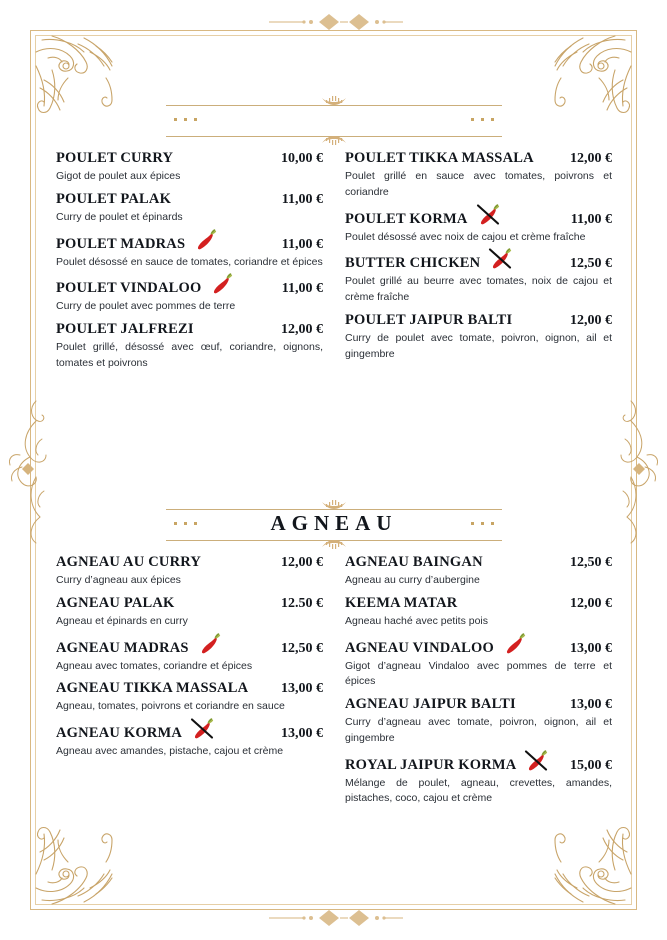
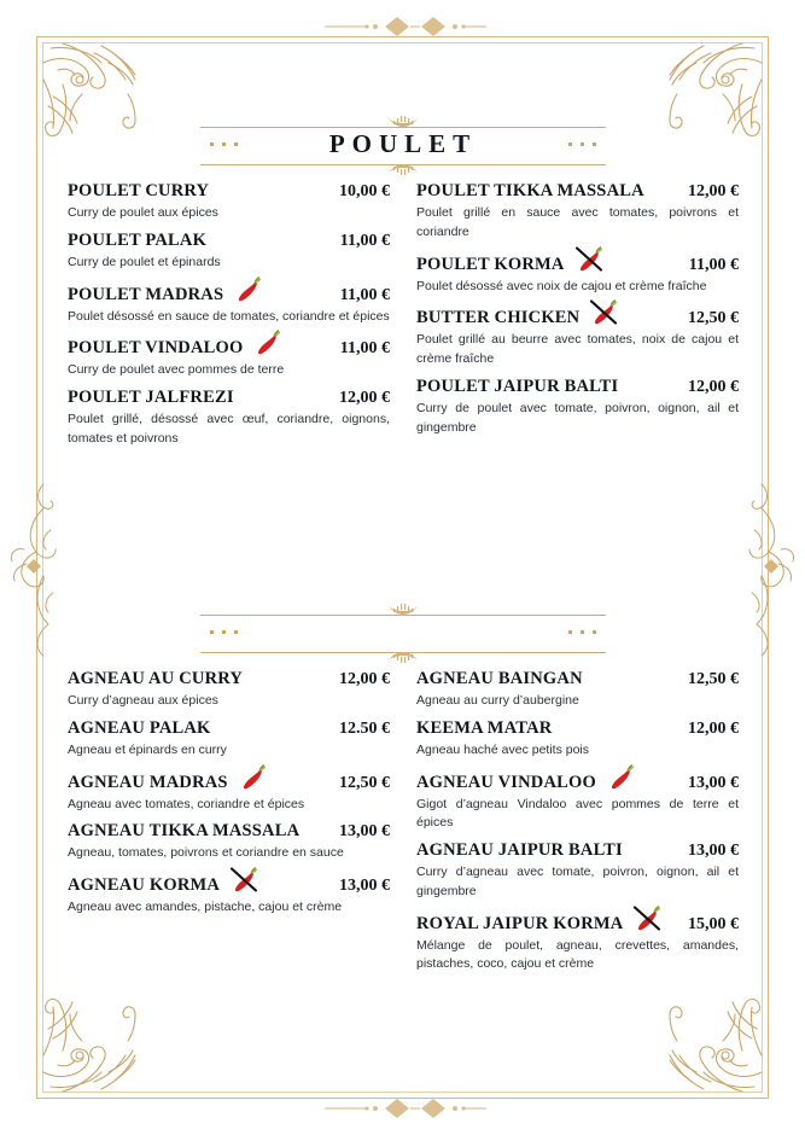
+ POULET
  POULET CURRY
  10,00 €
- Gigot de poulet aux épices
+ Curry de poulet aux épices
  POULET PALAK
  11,00 €
  Curry de poulet et épinards
  POULET MADRAS
  11,00 €
  Poulet désossé en sauce de tomates, coriandre et épices
  POULET VINDALOO
  11,00 €
  Curry de poulet avec pommes de terre
  POULET JALFREZI
  12,00 €
  Poulet grillé, désossé avec œuf, coriandre, oignons, tomates et poivrons
  POULET TIKKA MASSALA
  12,00 €
  Poulet grillé en sauce avec tomates, poivrons et coriandre
  POULET KORMA
  11,00 €
  Poulet désossé avec noix de cajou et crème fraîche
  BUTTER CHICKEN
  12,50 €
  Poulet grillé au beurre avec tomates, noix de cajou et crème fraîche
  POULET JAIPUR BALTI
  12,00 €
  Curry de poulet avec tomate, poivron, oignon, ail et gingembre
- AGNEAU
  AGNEAU AU CURRY
  12,00 €
  Curry d’agneau aux épices
  AGNEAU PALAK
  12.50 €
  Agneau et épinards en curry
  AGNEAU MADRAS
  12,50 €
  Agneau avec tomates, coriandre et épices
  AGNEAU TIKKA MASSALA
  13,00 €
  Agneau, tomates, poivrons et coriandre en sauce
  AGNEAU KORMA
  13,00 €
  Agneau avec amandes, pistache, cajou et crème
  AGNEAU BAINGAN
  12,50 €
  Agneau au curry d’aubergine
  KEEMA MATAR
  12,00 €
  Agneau haché avec petits pois
  AGNEAU VINDALOO
  13,00 €
  Gigot d’agneau Vindaloo avec pommes de terre et épices
  AGNEAU JAIPUR BALTI
  13,00 €
  Curry d’agneau avec tomate, poivron, oignon, ail et gingembre
  ROYAL JAIPUR KORMA
  15,00 €
  Mélange de poulet, agneau, crevettes, amandes, pistaches, coco, cajou et crème
